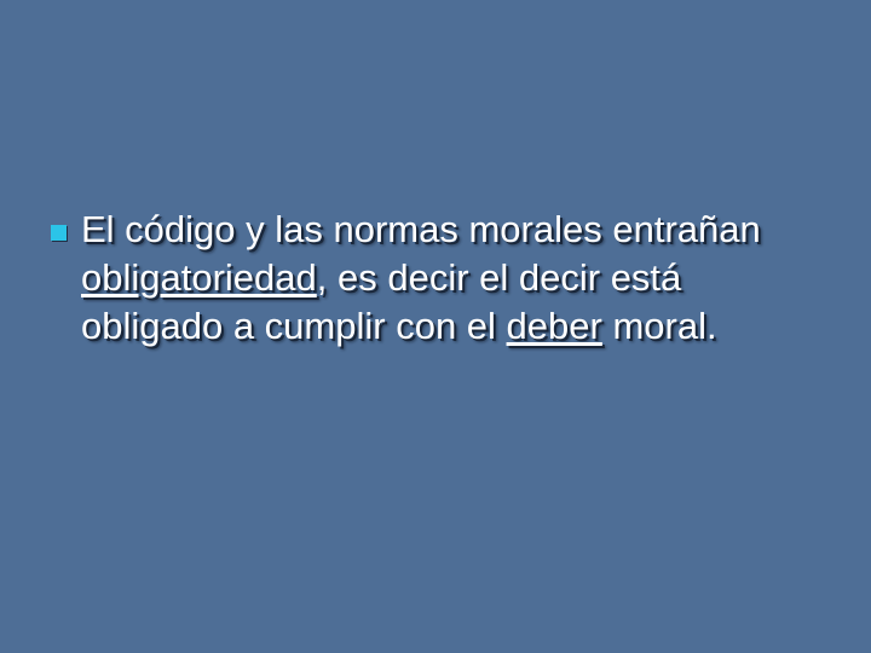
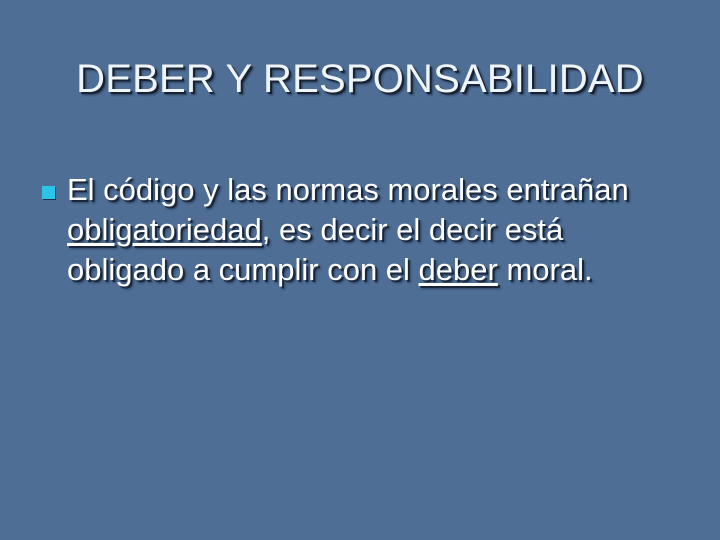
+ DEBER Y RESPONSABILIDAD
  El código y las normas morales entrañan obligatoriedad, es decir el decir está obligado a cumplir con el deber moral.
